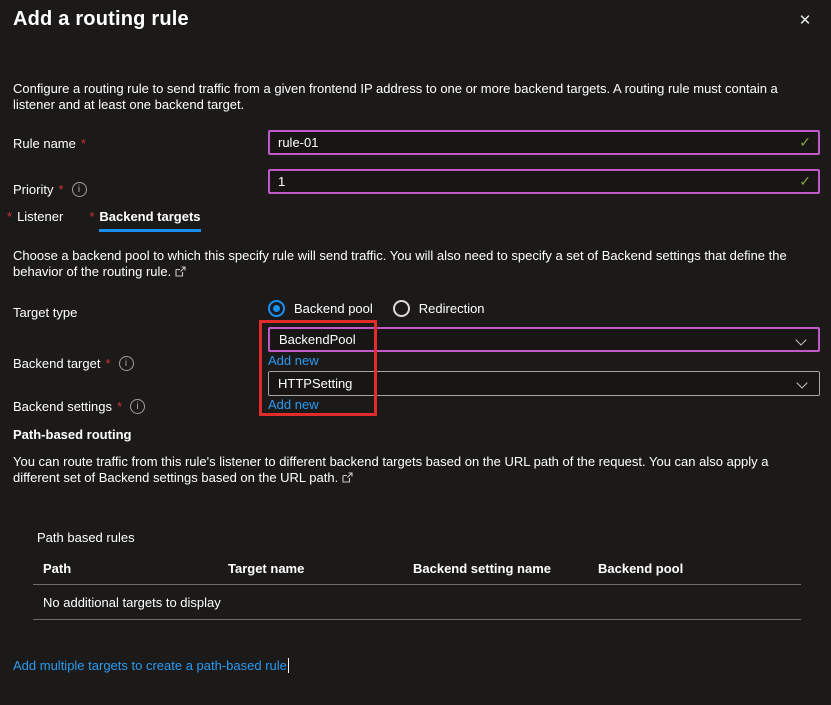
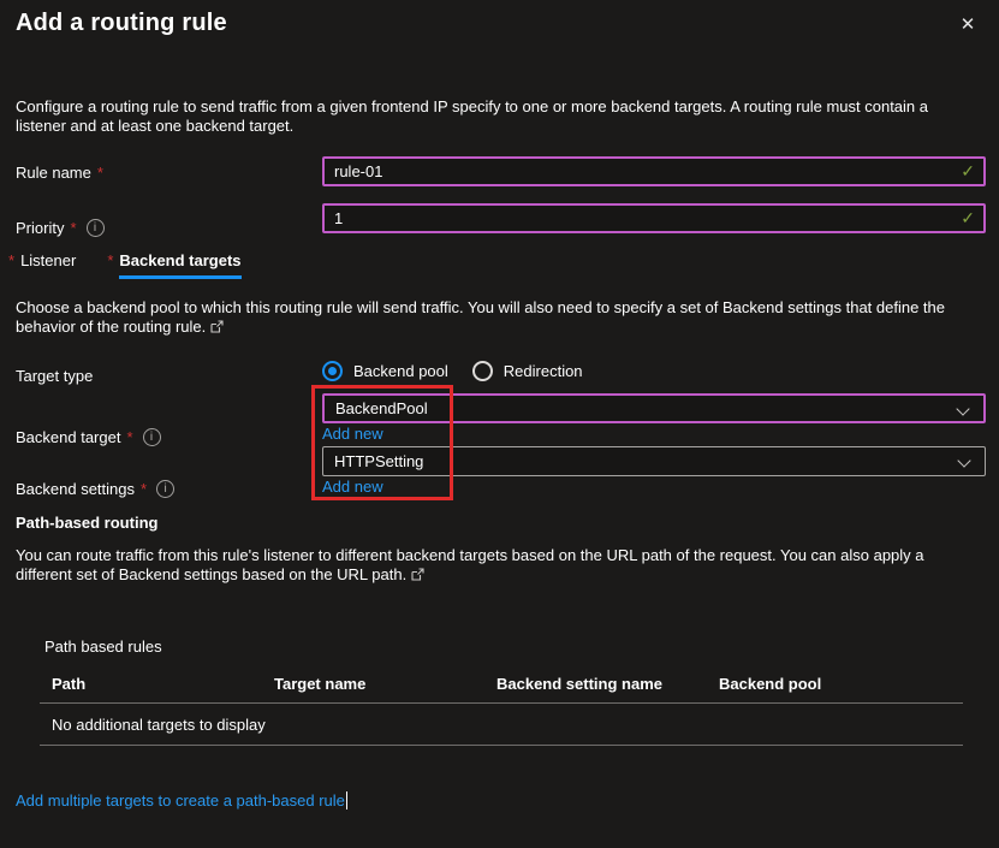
  Add a routing rule
  ✕
- Configure a routing rule to send traffic from a given frontend IP address to one or more backend targets. A routing rule must contain a listener and at least one backend target.
+ Configure a routing rule to send traffic from a given frontend IP specify to one or more backend targets. A routing rule must contain a listener and at least one backend target.
  Rule name
  *
  rule-01
  ✓
  Priority
  *
  i
  1
  ✓
  *
  Listener
  *
  Backend targets
- Choose a backend pool to which this specify rule will send traffic. You will also need to specify a set of Backend settings that define the behavior of the routing rule.
+ Choose a backend pool to which this routing rule will send traffic. You will also need to specify a set of Backend settings that define the behavior of the routing rule.
  Target type
  Backend pool
  Redirection
  Backend target
  *
  i
  BackendPool
  Add new
  Backend settings
  *
  i
  HTTPSetting
  Add new
  Path-based routing
  You can route traffic from this rule's listener to different backend targets based on the URL path of the request. You can also apply a different set of Backend settings based on the URL path.
  Path based rules
  Path
  Target name
  Backend setting name
  Backend pool
  No additional targets to display
  Add multiple targets to create a path-based rule
